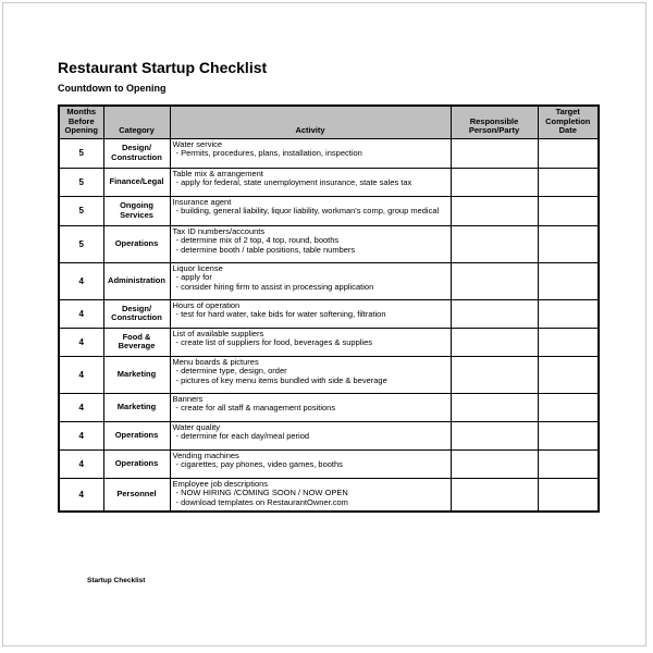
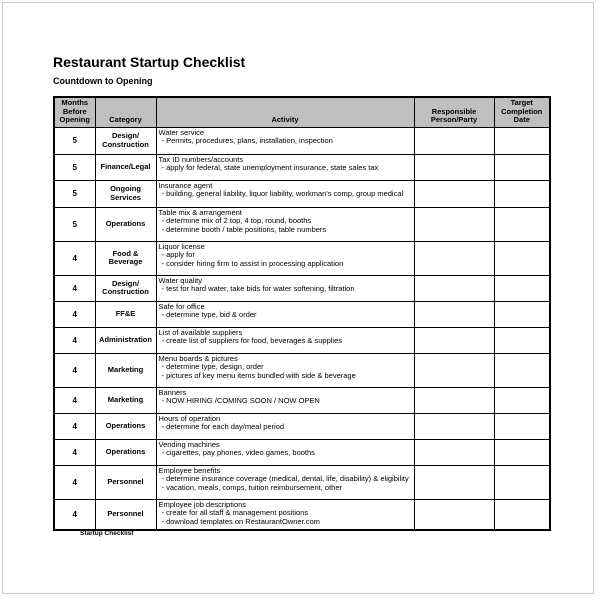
  Restaurant Startup Checklist
  Countdown to Opening
  Months Before Opening	Category	Activity	Responsible Person/Party	Target Completion Date
  5	Design/ Construction	Water service- Permits, procedures, plans, installation, inspection
- 5	Finance/Legal	Table mix & arrangement- apply for federal, state unemployment insurance, state sales tax
+ 5	Finance/Legal	Tax ID numbers/accounts- apply for federal, state unemployment insurance, state sales tax
  5	Ongoing Services	Insurance agent- building, general liability, liquor liability, workman's comp, group medical
- 5	Operations	Tax ID numbers/accounts- determine mix of 2 top, 4 top, round, booths- determine booth / table positions, table numbers
+ 5	Operations	Table mix & arrangement- determine mix of 2 top, 4 top, round, booths- determine booth / table positions, table numbers
- 4	Administration	Liquor license- apply for- consider hiring firm to assist in processing application
+ 4	Food & Beverage	Liquor license- apply for- consider hiring firm to assist in processing application
- 4	Design/ Construction	Hours of operation- test for hard water, take bids for water softening, filtration
+ 4	Design/ Construction	Water quality- test for hard water, take bids for water softening, filtration
+ 4	FF&E	Safe for office- determine type, bid & order
- 4	Food & Beverage	List of available suppliers- create list of suppliers for food, beverages & supplies
+ 4	Administration	List of available suppliers- create list of suppliers for food, beverages & supplies
  4	Marketing	Menu boards & pictures- determine type, design, order- pictures of key menu items bundled with side & beverage
- 4	Marketing	Banners- create for all staff & management positions
+ 4	Marketing	Banners- NOW HIRING /COMING SOON / NOW OPEN
- 4	Operations	Water quality- determine for each day/meal period
+ 4	Operations	Hours of operation- determine for each day/meal period
  4	Operations	Vending machines- cigarettes, pay phones, video games, booths
+ 4	Personnel	Employee benefits- determine insurance coverage (medical, dental, life, disability) & eligibility- vacation, meals, comps, tuition reimbursement, other
- 4	Personnel	Employee job descriptions- NOW HIRING /COMING SOON / NOW OPEN- download templates on RestaurantOwner.com
+ 4	Personnel	Employee job descriptions- create for all staff & management positions- download templates on RestaurantOwner.com
